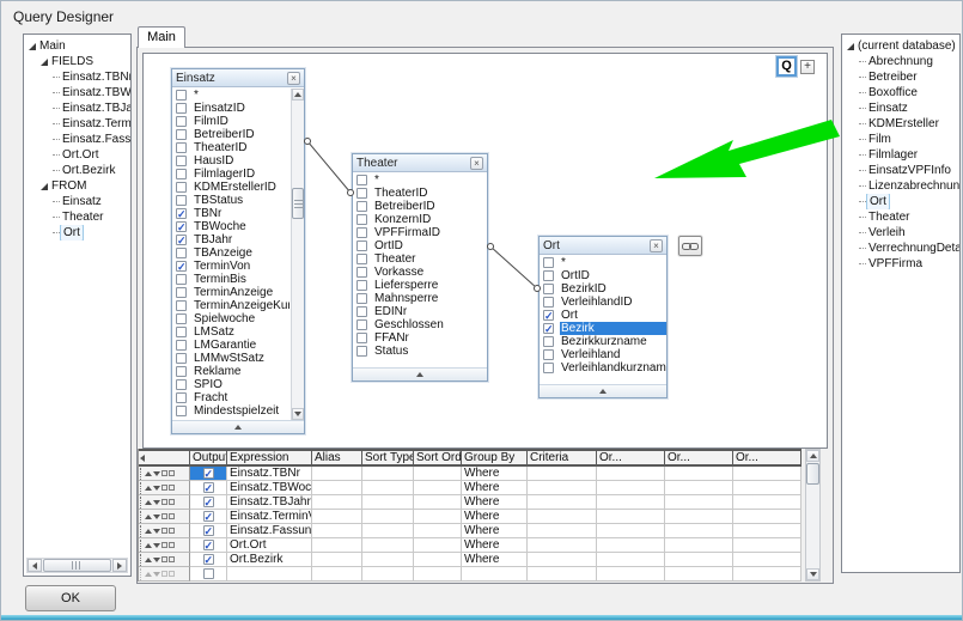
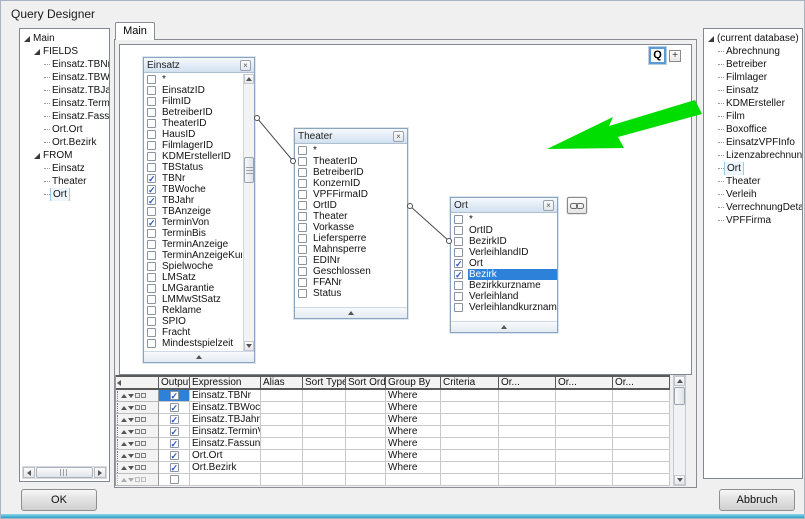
  Query Designer
  Main
  FIELDS
  Einsatz.TBN
  Einsatz.TBW
  Einsatz.TBJa
  Einsatz.Term
  Einsatz.Fass
  Ort.Ort
  Ort.Bezirk
  FROM
  Einsatz
  Theater
  Ort
  Main
  Einsatz
  ×
  *
  EinsatzID
  FilmID
  BetreiberID
  TheaterID
  HausID
  FilmlagerID
  KDMErstellerID
  TBStatus
  ✓
  TBNr
  ✓
  TBWoche
  ✓
  TBJahr
  TBAnzeige
  ✓
  TerminVon
  TerminBis
  TerminAnzeige
  TerminAnzeigeKu
  Spielwoche
  LMSatz
  LMGarantie
  LMMwStSatz
  Reklame
  SPIO
  Fracht
  Mindestspielzeit
  Theater
  ×
  *
  TheaterID
  BetreiberID
  KonzernID
  VPFFirmaID
  OrtID
  Theater
  Vorkasse
  Liefersperre
  Mahnsperre
  EDINr
  Geschlossen
  FFANr
  Status
  Ort
  ×
  *
  OrtID
  BezirkID
  VerleihlandID
  ✓
  Ort
  ✓
  Bezirk
  Bezirkkurzname
  Verleihland
  Verleihlandkurznam
  Q
  +
  Output
  Expression
  Alias
  Sort Type
  Sort Ord
  Group By
  Criteria
  Or...
  Or...
  Or...
  ✓
  Einsatz.TBNr
  Where
  ✓
  Einsatz.TBWoc
  Where
  ✓
  Einsatz.TBJahr
  Where
  ✓
  Einsatz.TerminV
  Where
  ✓
  Einsatz.Fassun
  Where
  ✓
  Ort.Ort
  Where
  ✓
  Ort.Bezirk
  Where
  (current database)
  Abrechnung
  Betreiber
- Boxoffice
+ Filmlager
  Einsatz
  KDMErsteller
  Film
- Filmlager
+ Boxoffice
  EinsatzVPFInfo
  Lizenzabrechnun
  Ort
  Theater
  Verleih
  VerrechnungDeta
  VPFFirma
  OK
+ Abbruch
